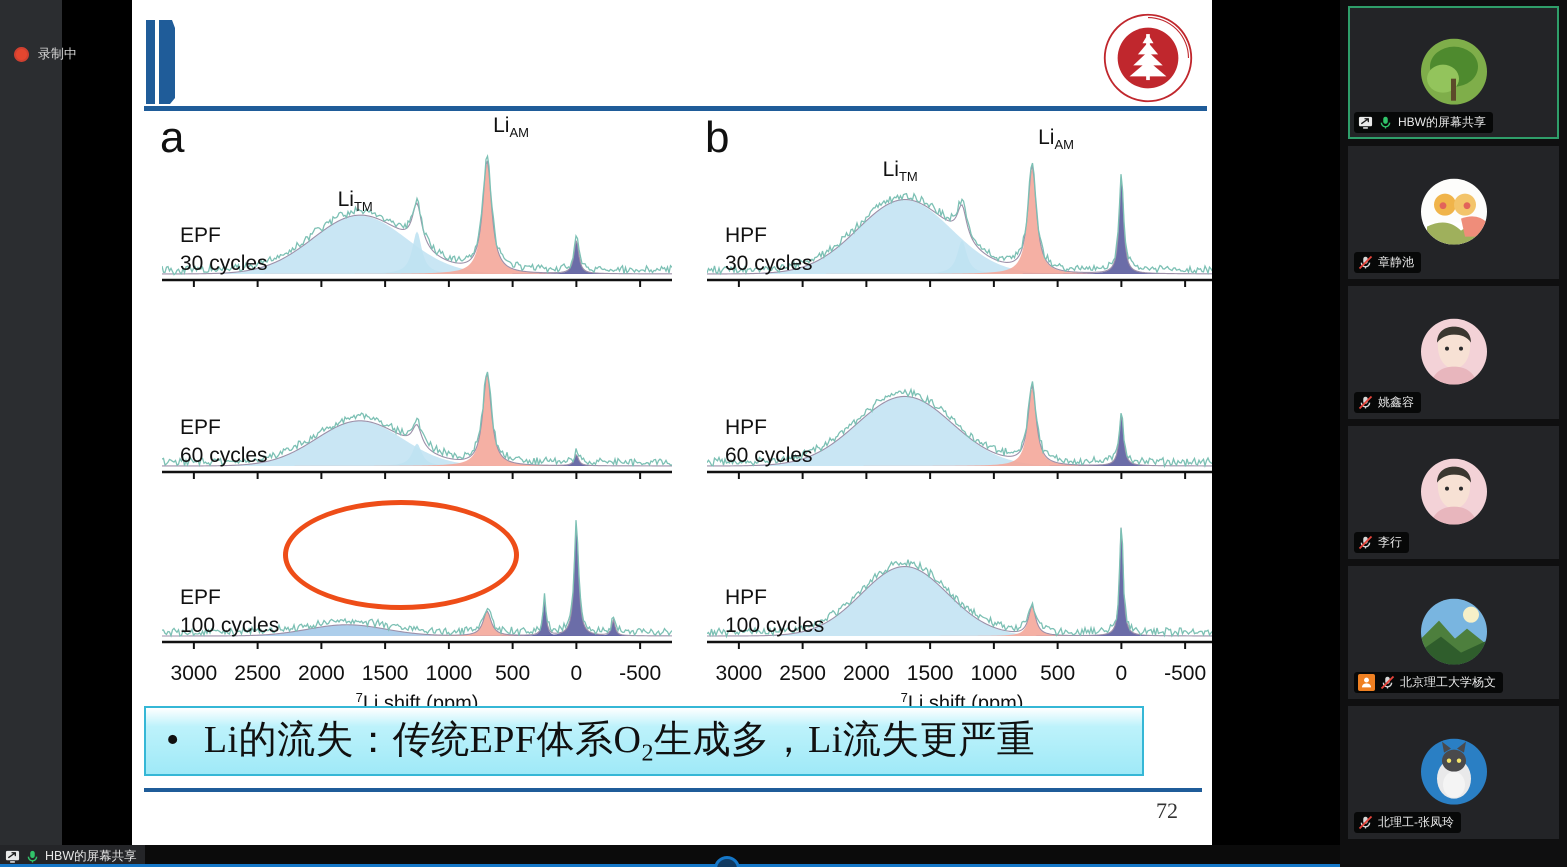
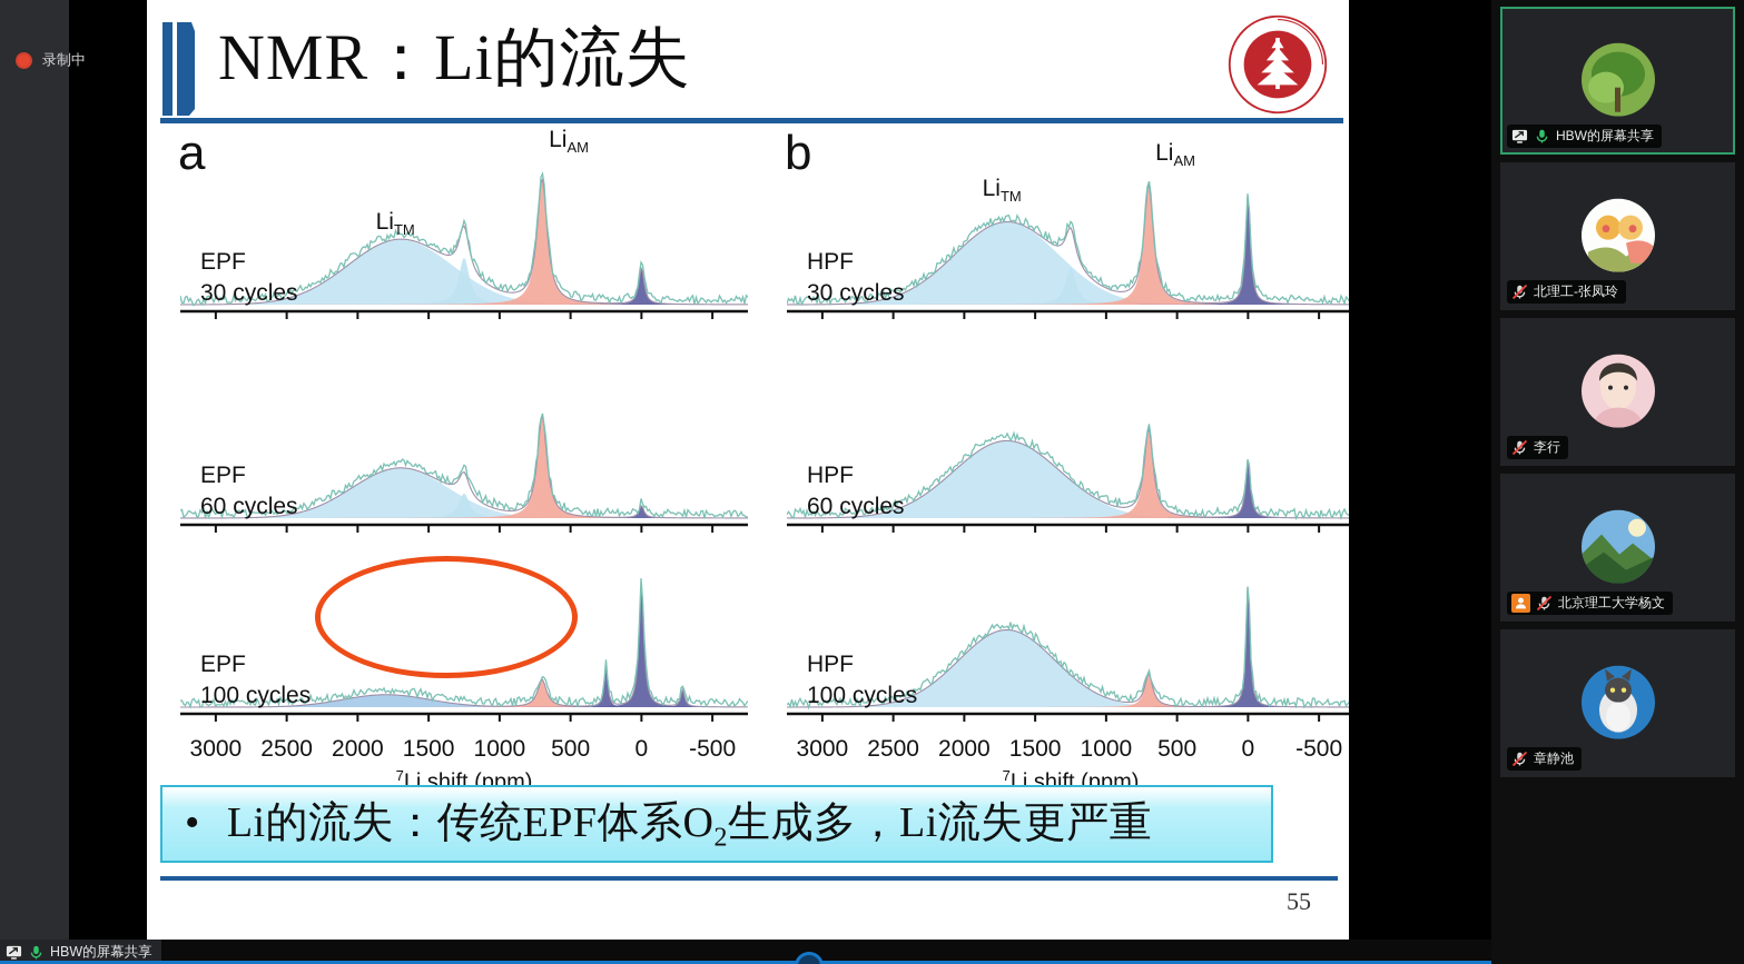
  录制中
+ NMR：Li的流失
  a
  EPF
  30 cycles
  EPF
  60 cycles
  EPF
  100 cycles
  LiTM
  LiAM
  3000
  2500
  2000
  1500
  1000
  500
  0
  -500
  7Li shift (ppm)
  b
  HPF
  30 cycles
  HPF
  60 cycles
  HPF
  100 cycles
  LiTM
  LiAM
  3000
  2500
  2000
  1500
  1000
  500
  0
  -500
  7Li shift (ppm)
  • Li的流失：传统EPF体系O2生成多，Li流失更严重
- 72
+ 55
  HBW的屏幕共享
- 章静池
+ 北理工-张凤玲
- 姚鑫容
  李行
  北京理工大学杨文
- 北理工-张凤玲
+ 章静池
  HBW的屏幕共享
